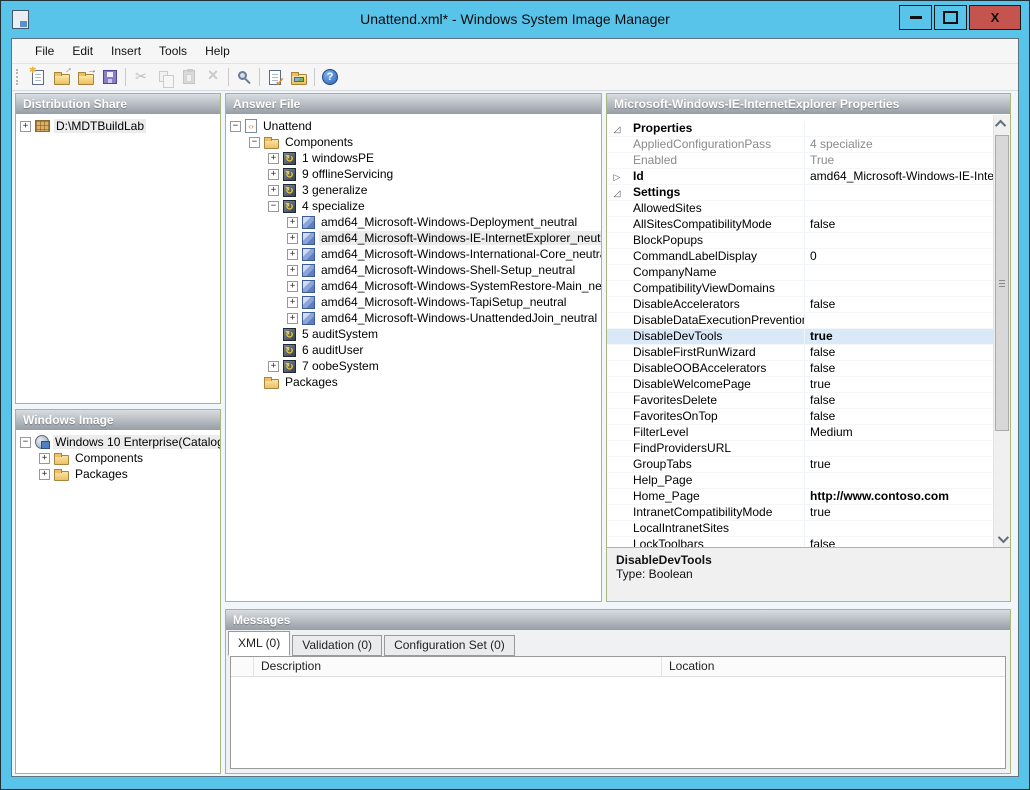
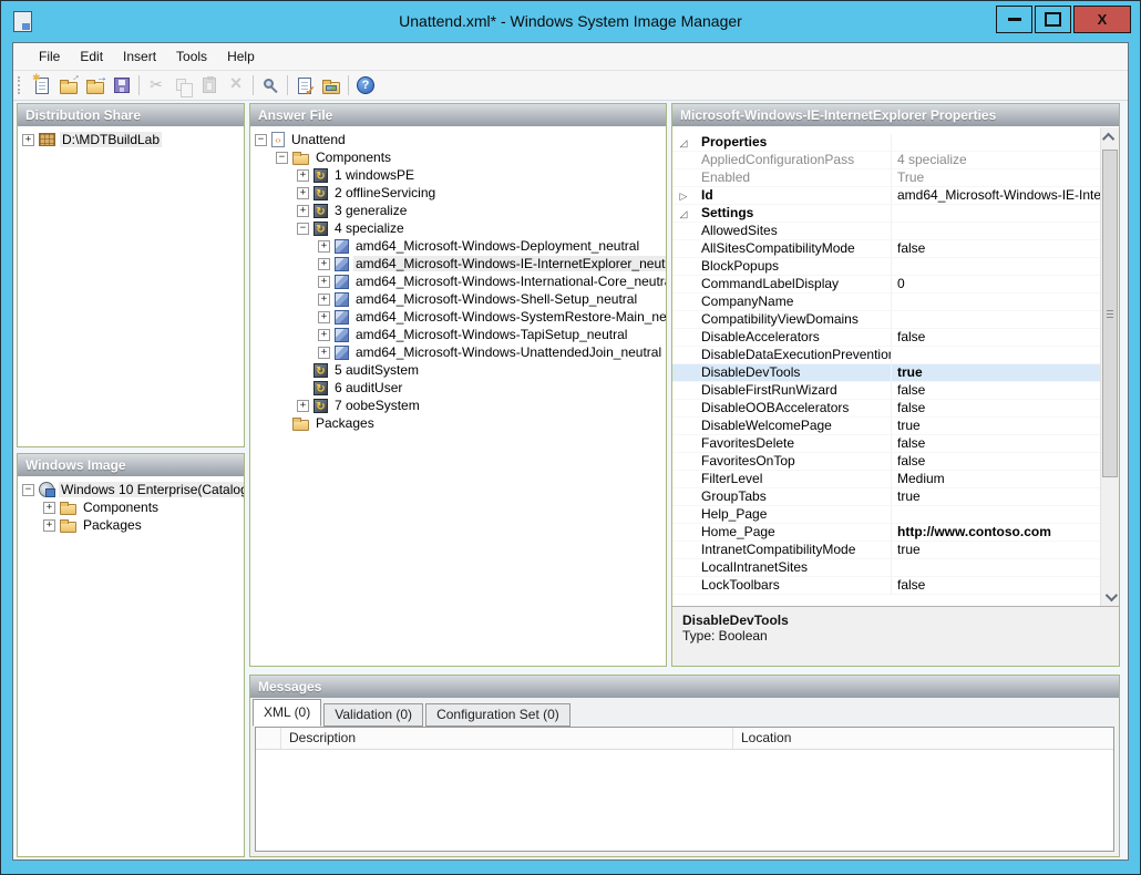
  Unattend.xml* - Windows System Image Manager
  X
  File
  Edit
  Insert
  Tools
  Help
  Distribution Share
  +
  D:\MDTBuildLab
  Windows Image
  −
  Windows 10 Enterprise(Catalo
  +
  Components
  +
  Packages
  Answer File
  −
  Unattend
  −
  Components
  +
  1 windowsPE
  +
- 9 offlineServicing
+ 2 offlineServicing
  +
  3 generalize
  −
  4 specialize
  +
  amd64_Microsoft-Windows-Deployment_neutral
  +
  amd64_Microsoft-Windows-IE-InternetExplorer_neut
  +
  amd64_Microsoft-Windows-International-Core_neutr
  +
  amd64_Microsoft-Windows-Shell-Setup_neutral
  +
  amd64_Microsoft-Windows-SystemRestore-Main_ne
  +
  amd64_Microsoft-Windows-TapiSetup_neutral
  +
  amd64_Microsoft-Windows-UnattendedJoin_neutral
  5 auditSystem
  6 auditUser
  +
  7 oobeSystem
  Packages
  Microsoft-Windows-IE-InternetExplorer Properties
  ◿
  Properties
  AppliedConfigurationPass
  4 specialize
  Enabled
  True
  ▷
  Id
  amd64_Microsoft-Windows-IE-Inte
  ◿
  Settings
  AllowedSites
  AllSitesCompatibilityMode
  false
  BlockPopups
  CommandLabelDisplay
  0
  CompanyName
  CompatibilityViewDomains
  DisableAccelerators
  false
  DisableDataExecutionPreventio
  DisableDevTools
  true
  DisableFirstRunWizard
  false
  DisableOOBAccelerators
  false
  DisableWelcomePage
  true
  FavoritesDelete
  false
  FavoritesOnTop
  false
  FilterLevel
  Medium
- FindProvidersURL
  GroupTabs
  true
  Help_Page
  Home_Page
  http://www.contoso.com
  IntranetCompatibilityMode
  true
  LocalIntranetSites
  LockToolbars
  false
  DisableDevTools
  Type: Boolean
  Messages
  XML (0)
  Validation (0)
  Configuration Set (0)
  Description
  Location
